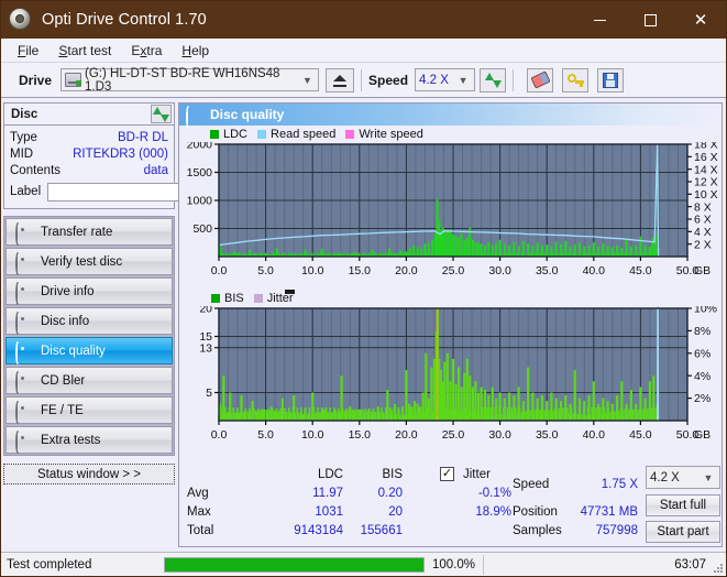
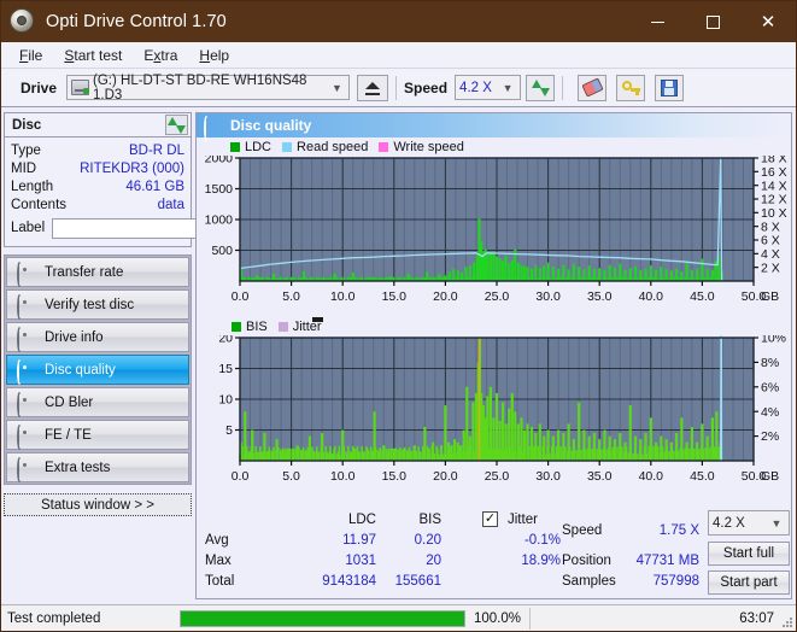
  Opti Drive Control 1.70
  ✕
  File
  Start test
  Extra
  Help
  Drive
  (G:) HL-DT-ST BD-RE WH16NS48 1.D3
  ▼
  Speed
  4.2 X
  ▼
  Disc
  Type
  BD-R DL
  MID
  RITEKDR3 (000)
+ Length
+ 46.61 GB
  Contents
  data
  Label
  Transfer rate
  Verify test disc
  Drive info
- Disc info
  Disc quality
  CD Bler
  FE / TE
  Extra tests
  Status window > >
  Disc quality
  LDC
  Read speed
  Write speed
  500
  1000
  1500
  2000
  2 X
  4 X
  6 X
  8 X
  10 X
  12 X
  14 X
  16 X
  18 X
  0.0
  5.0
  10.0
  15.0
  20.0
  25.0
  30.0
  35.0
  40.0
  45.0
  50.0
  GB
  BIS
  Jitter
  5
- 13
+ 10
  15
  20
  2%
  4%
  6%
  8%
  10%
  0.0
  5.0
  10.0
  15.0
  20.0
  25.0
  30.0
  35.0
  40.0
  45.0
  50.0
  GB
  LDC
  BIS
  ✓
  Jitter
  Avg
  11.97
  0.20
  -0.1%
  Max
  1031
  20
  18.9%
  Total
  9143184
  155661
  Speed
  1.75 X
  Position
  47731 MB
  Samples
  757998
  4.2 X
  ▼
  Start full
  Start part
  Test completed
  100.0%
  63:07
